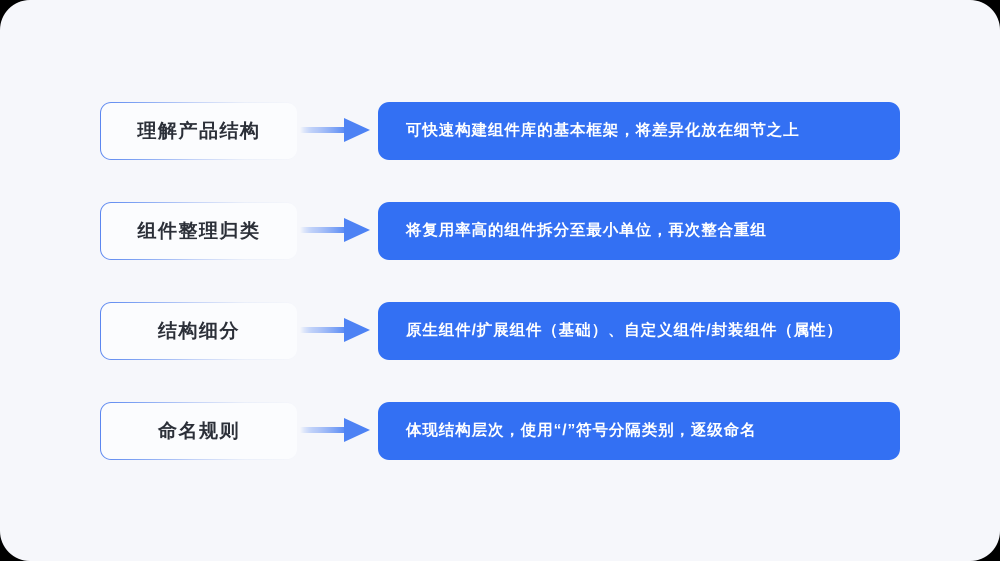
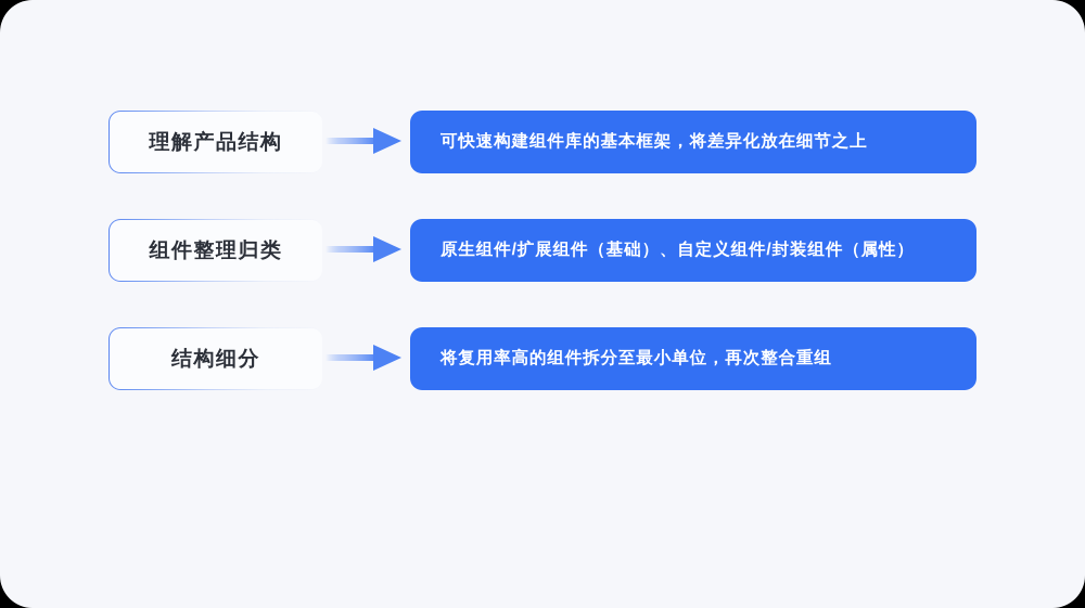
  理解产品结构
  可快速构建组件库的基本框架，将差异化放在细节之上
  组件整理归类
- 将复用率高的组件拆分至最小单位，再次整合重组
+ 原生组件/扩展组件（基础）、自定义组件/封装组件（属性）
  结构细分
- 原生组件/扩展组件（基础）、自定义组件/封装组件（属性）
+ 将复用率高的组件拆分至最小单位，再次整合重组
- 命名规则
- 体现结构层次，使用“/”符号分隔类别，逐级命名
